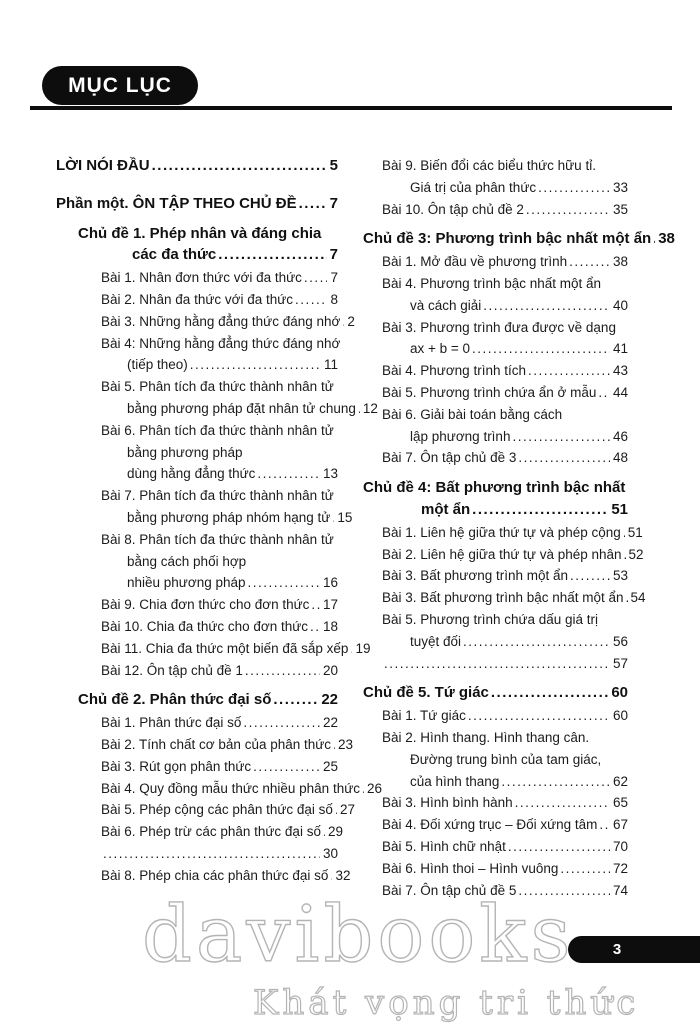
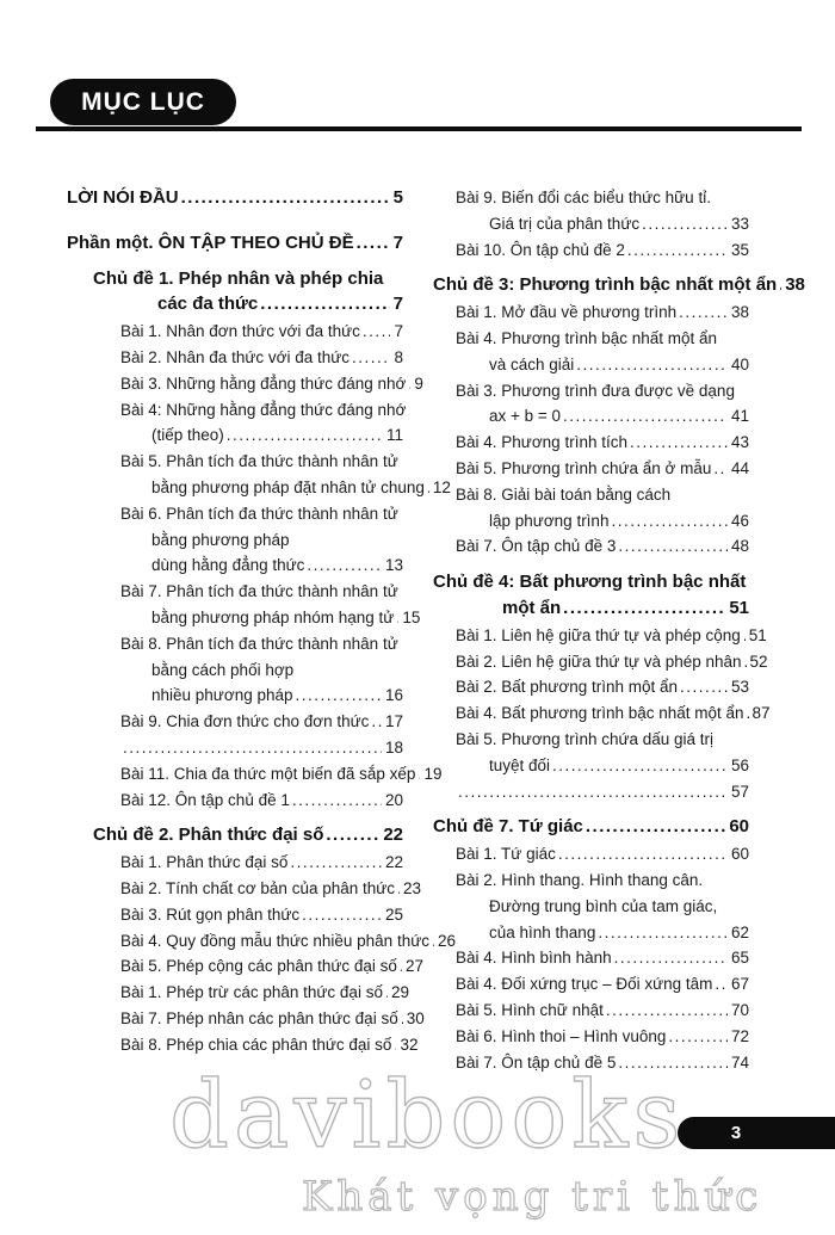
  MỤC LỤC
  davibooks
  Khát vọng tri thức
  LỜI NÓI ĐẦU
  5
  Phần một. ÔN TẬP THEO CHỦ ĐỀ
  7
- Chủ đề 1. Phép nhân và đáng chia
+ Chủ đề 1. Phép nhân và phép chia
  các đa thức
  7
  Bài 1. Nhân đơn thức với đa thức
  7
  Bài 2. Nhân đa thức với đa thức
  8
  Bài 3. Những hằng đẳng thức đáng nhớ
- 2
+ 9
  Bài 4: Những hằng đẳng thức đáng nhớ
  (tiếp theo)
  11
  Bài 5. Phân tích đa thức thành nhân tử
  bằng phương pháp đặt nhân tử chung
  12
  Bài 6. Phân tích đa thức thành nhân tử
  bằng phương pháp
  dùng hằng đẳng thức
  13
  Bài 7. Phân tích đa thức thành nhân tử
  bằng phương pháp nhóm hạng tử
  15
  Bài 8. Phân tích đa thức thành nhân tử
  bằng cách phối hợp
  nhiều phương pháp
  16
  Bài 9. Chia đơn thức cho đơn thức
  17
- Bài 10. Chia đa thức cho đơn thức
  18
  Bài 11. Chia đa thức một biến đã sắp xếp
  19
  Bài 12. Ôn tập chủ đề 1
  20
  Chủ đề 2. Phân thức đại số
  22
  Bài 1. Phân thức đại số
  22
  Bài 2. Tính chất cơ bản của phân thức
  23
  Bài 3. Rút gọn phân thức
  25
  Bài 4. Quy đồng mẫu thức nhiều phân thức
  26
  Bài 5. Phép cộng các phân thức đại số
  27
- Bài 6. Phép trừ các phân thức đại số
+ Bài 1. Phép trừ các phân thức đại số
  29
+ Bài 7. Phép nhân các phân thức đại số
  30
  Bài 8. Phép chia các phân thức đại số
  32
  Bài 9. Biến đổi các biểu thức hữu tỉ.
  Giá trị của phân thức
  33
  Bài 10. Ôn tập chủ đề 2
  35
  Chủ đề 3: Phương trình bậc nhất một ẩn
  38
  Bài 1. Mở đầu về phương trình
  38
  Bài 4. Phương trình bậc nhất một ẩn
  và cách giải
  40
  Bài 3. Phương trình đưa được về dạng
  ax + b = 0
  41
  Bài 4. Phương trình tích
  43
  Bài 5. Phương trình chứa ẩn ở mẫu
  44
- Bài 6. Giải bài toán bằng cách
+ Bài 8. Giải bài toán bằng cách
  lập phương trình
  46
  Bài 7. Ôn tập chủ đề 3
  48
  Chủ đề 4: Bất phương trình bậc nhất
  một ẩn
  51
  Bài 1. Liên hệ giữa thứ tự và phép cộng
  51
  Bài 2. Liên hệ giữa thứ tự và phép nhân
  52
- Bài 3. Bất phương trình một ẩn
+ Bài 2. Bất phương trình một ẩn
  53
- Bài 3. Bất phương trình bậc nhất một ẩn
+ Bài 4. Bất phương trình bậc nhất một ẩn
- 54
+ 87
  Bài 5. Phương trình chứa dấu giá trị
  tuyệt đối
  56
  57
- Chủ đề 5. Tứ giác
+ Chủ đề 7. Tứ giác
  60
  Bài 1. Tứ giác
  60
  Bài 2. Hình thang. Hình thang cân.
  Đường trung bình của tam giác,
  của hình thang
  62
- Bài 3. Hình bình hành
+ Bài 4. Hình bình hành
  65
  Bài 4. Đối xứng trục – Đối xứng tâm
  67
  Bài 5. Hình chữ nhật
  70
  Bài 6. Hình thoi – Hình vuông
  72
  Bài 7. Ôn tập chủ đề 5
  74
  3
